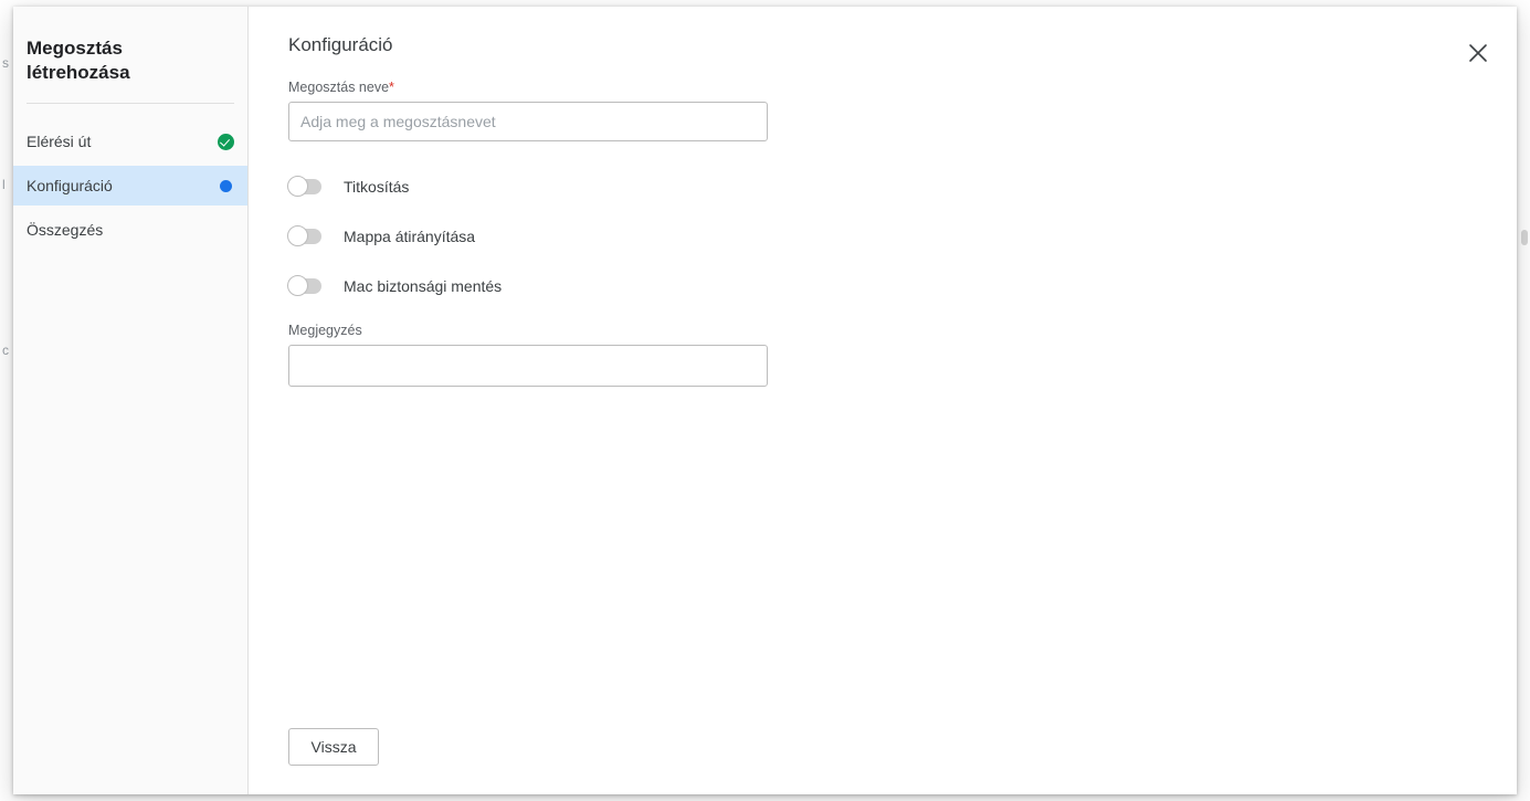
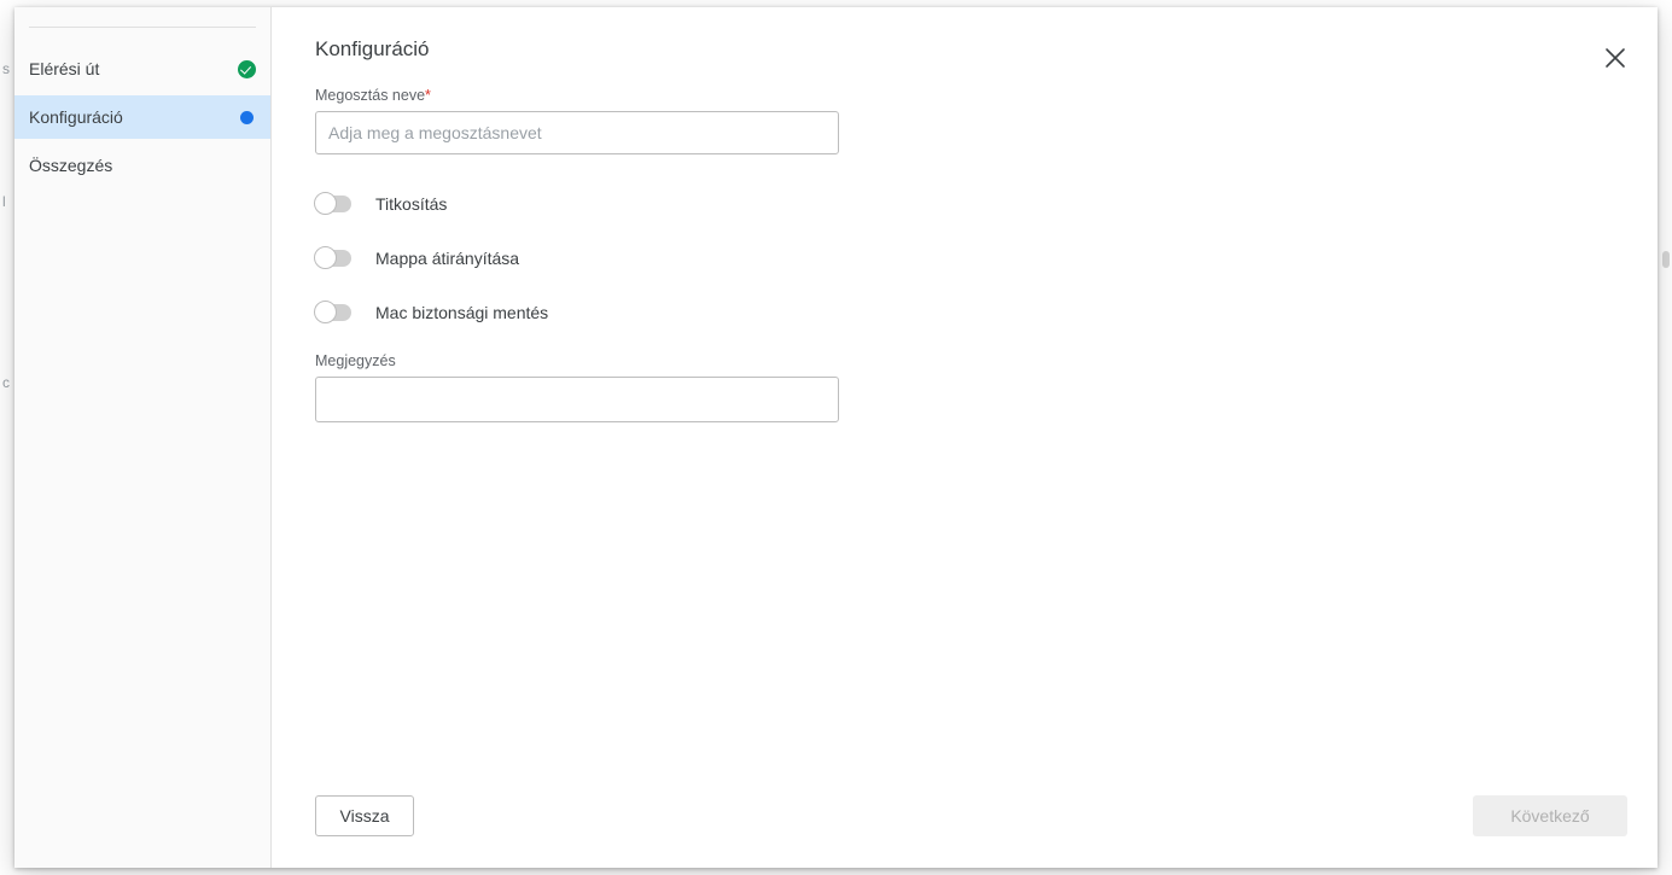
  s
  l
  c
- Megosztás
- létrehozása
  Elérési út
  Konfiguráció
  Összegzés
  Konfiguráció
  Megosztás neve*
  Adja meg a megosztásnevet
  Titkosítás
  Mappa átirányítása
  Mac biztonsági mentés
  Megjegyzés
  Vissza
+ Következő
